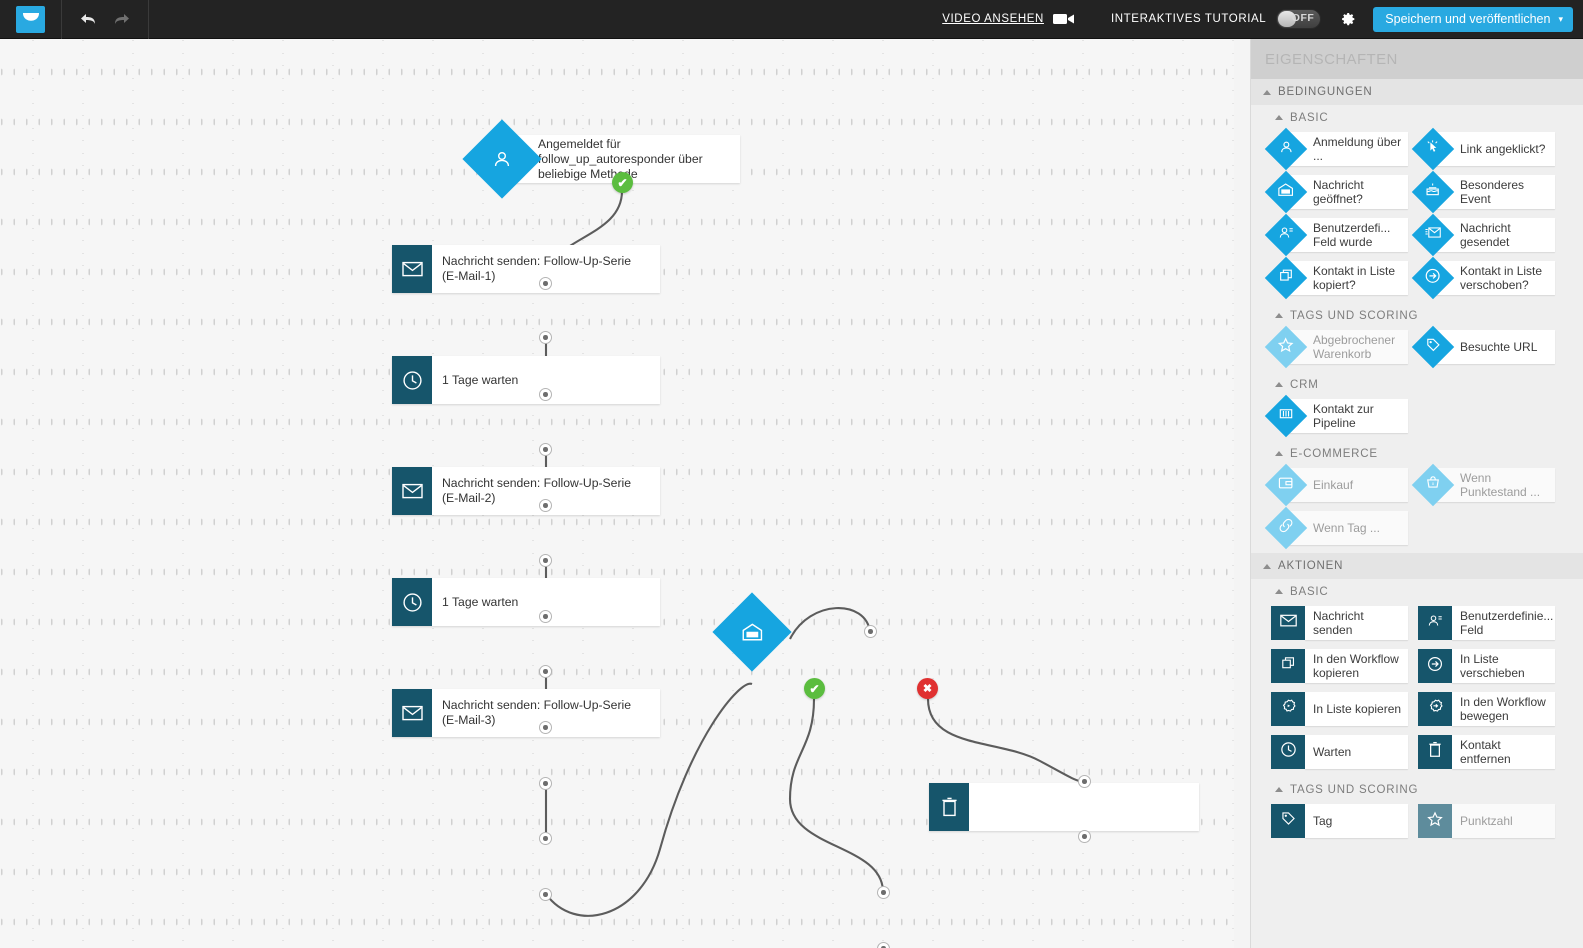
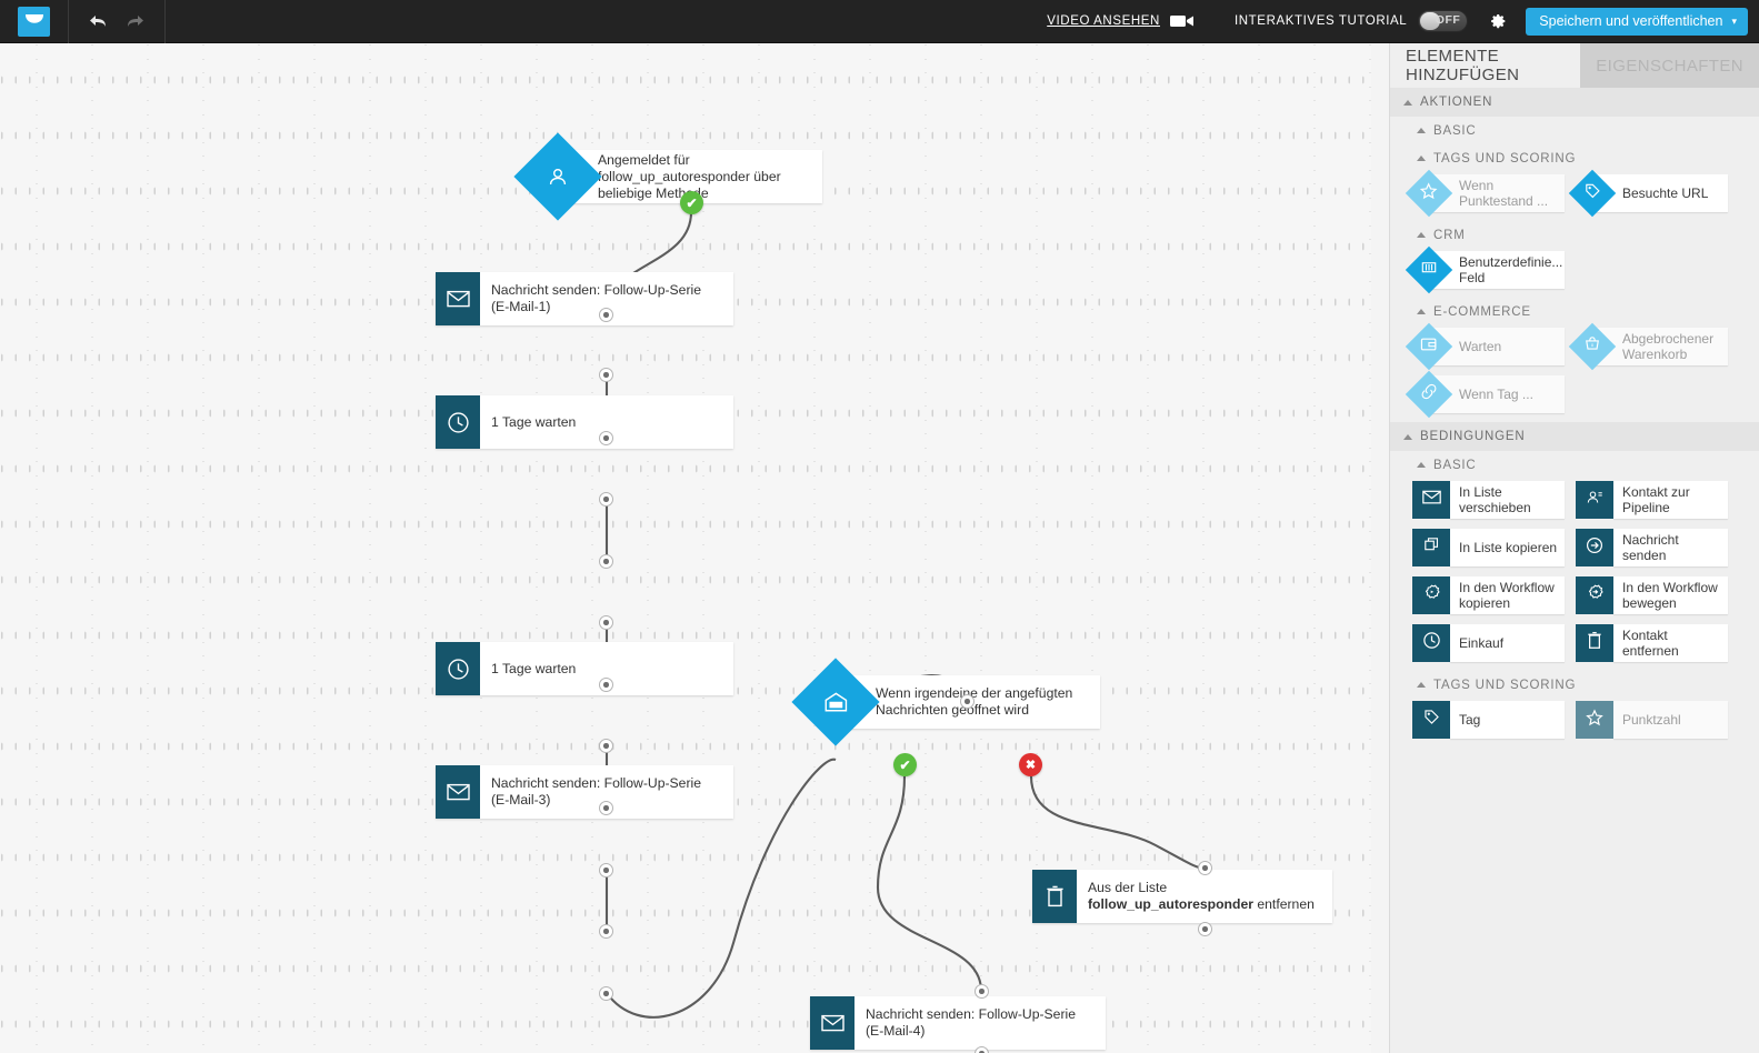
  VIDEO ANSEHEN
  INTERAKTIVES TUTORIAL
  OFF
  Speichern und veröffentlichen
  ▾
  Angemeldet für ollow_up_autoresponder über beliebige Methe
  ✔
  Nachricht senden: Follow-Up-Serie (E-Mail-1)
  1 Tage warten
- Nachricht senden: Follow-Up-Serie (E-Mail-2)
  1 Tage warten
  Nachricht senden: Follow-Up-Serie (E-Mail-3)
+ Wenn irgendeine der angefügten Nachrichten geöffnet wird
  ✔
  ✖
+ Aus der Liste follow_up_autoresponder entfernen
+ Nachricht senden: Follow-Up-Serie (E-Mail-4)
+ ELEMENTE HINZUFÜGEN
  EIGENSCHAFTEN
- BEDINGUNGEN
+ AKTIONEN
  BASIC
- Anmeldung über ...
- Link angeklickt?
- Nachricht geöffnet?
- Besonderes Event
- Benutzerdefi... Feld wurde
- Nachricht gesendet
- Kontakt in Liste kopiert?
- Kontakt in Liste verschoben?
  TAGS UND SCORING
- Abgebrochener Warenkorb
+ Wenn Punktestand ...
  Besuchte URL
  CRM
- Kontakt zur Pipeline
+ Benutzerdefinie... Feld
  E-COMMERCE
- Einkauf
+ Warten
- Wenn Punktestand ...
+ Abgebrochener Warenkorb
  Wenn Tag ...
- AKTIONEN
+ BEDINGUNGEN
  BASIC
- Nachricht senden
+ In Liste verschieben
- Benutzerdefinie... Feld
+ Kontakt zur Pipeline
- In den Workflow kopieren
+ In Liste kopieren
- In Liste verschieben
+ Nachricht senden
- In Liste kopieren
+ In den Workflow kopieren
  In den Workflow bewegen
- Warten
+ Einkauf
  Kontakt entfernen
  TAGS UND SCORING
  Tag
  Punktzahl
